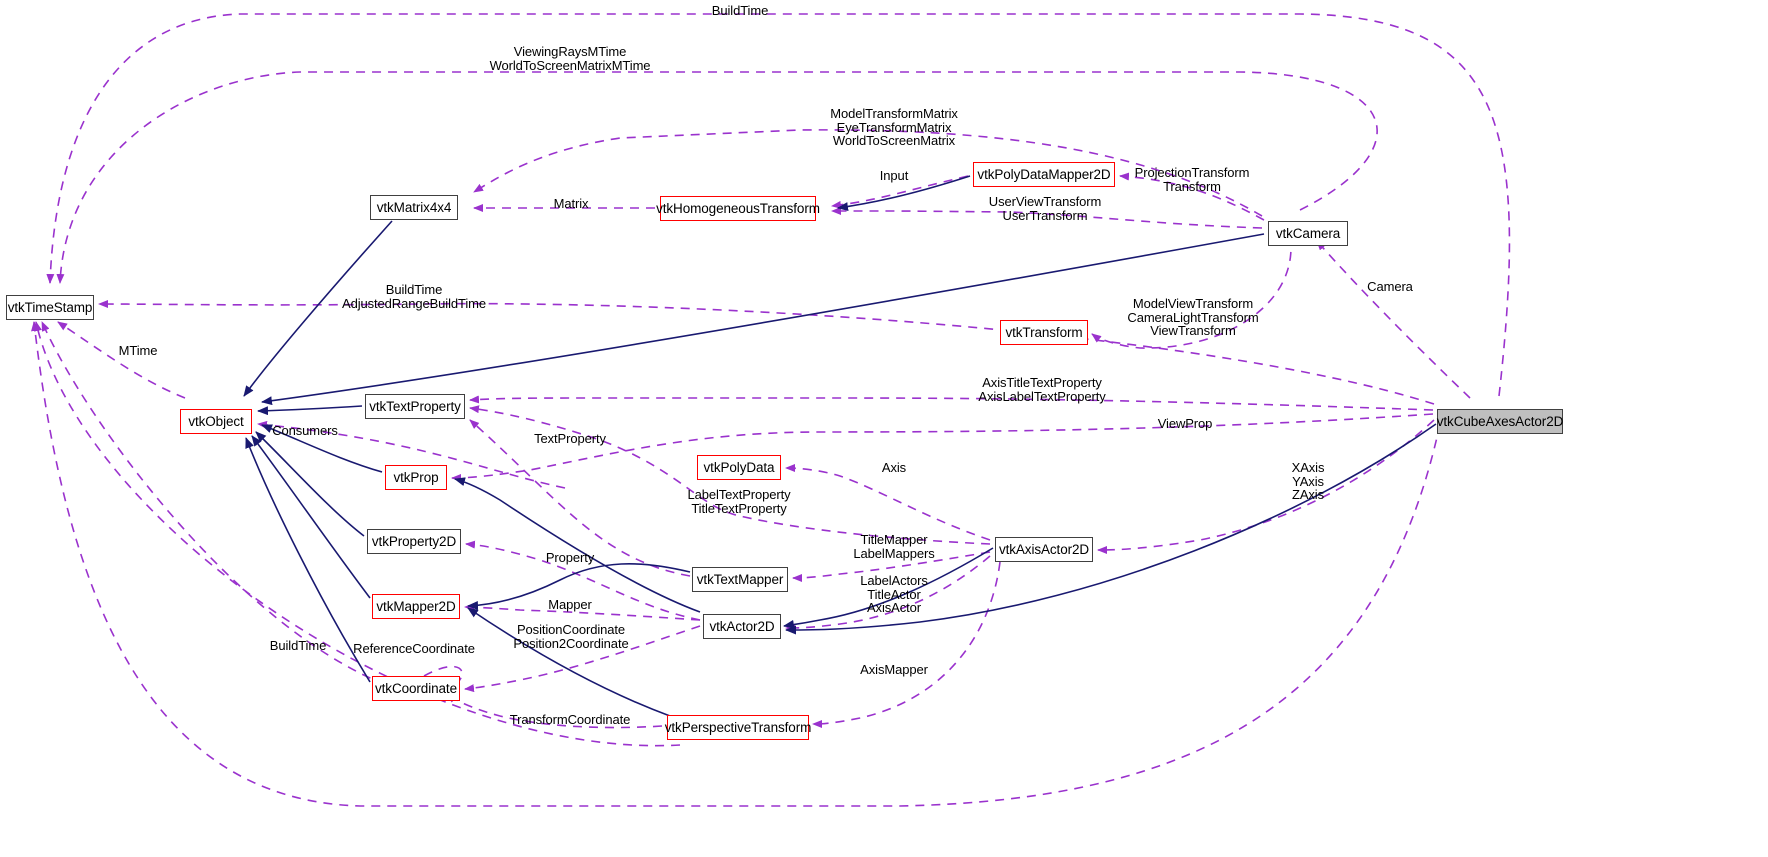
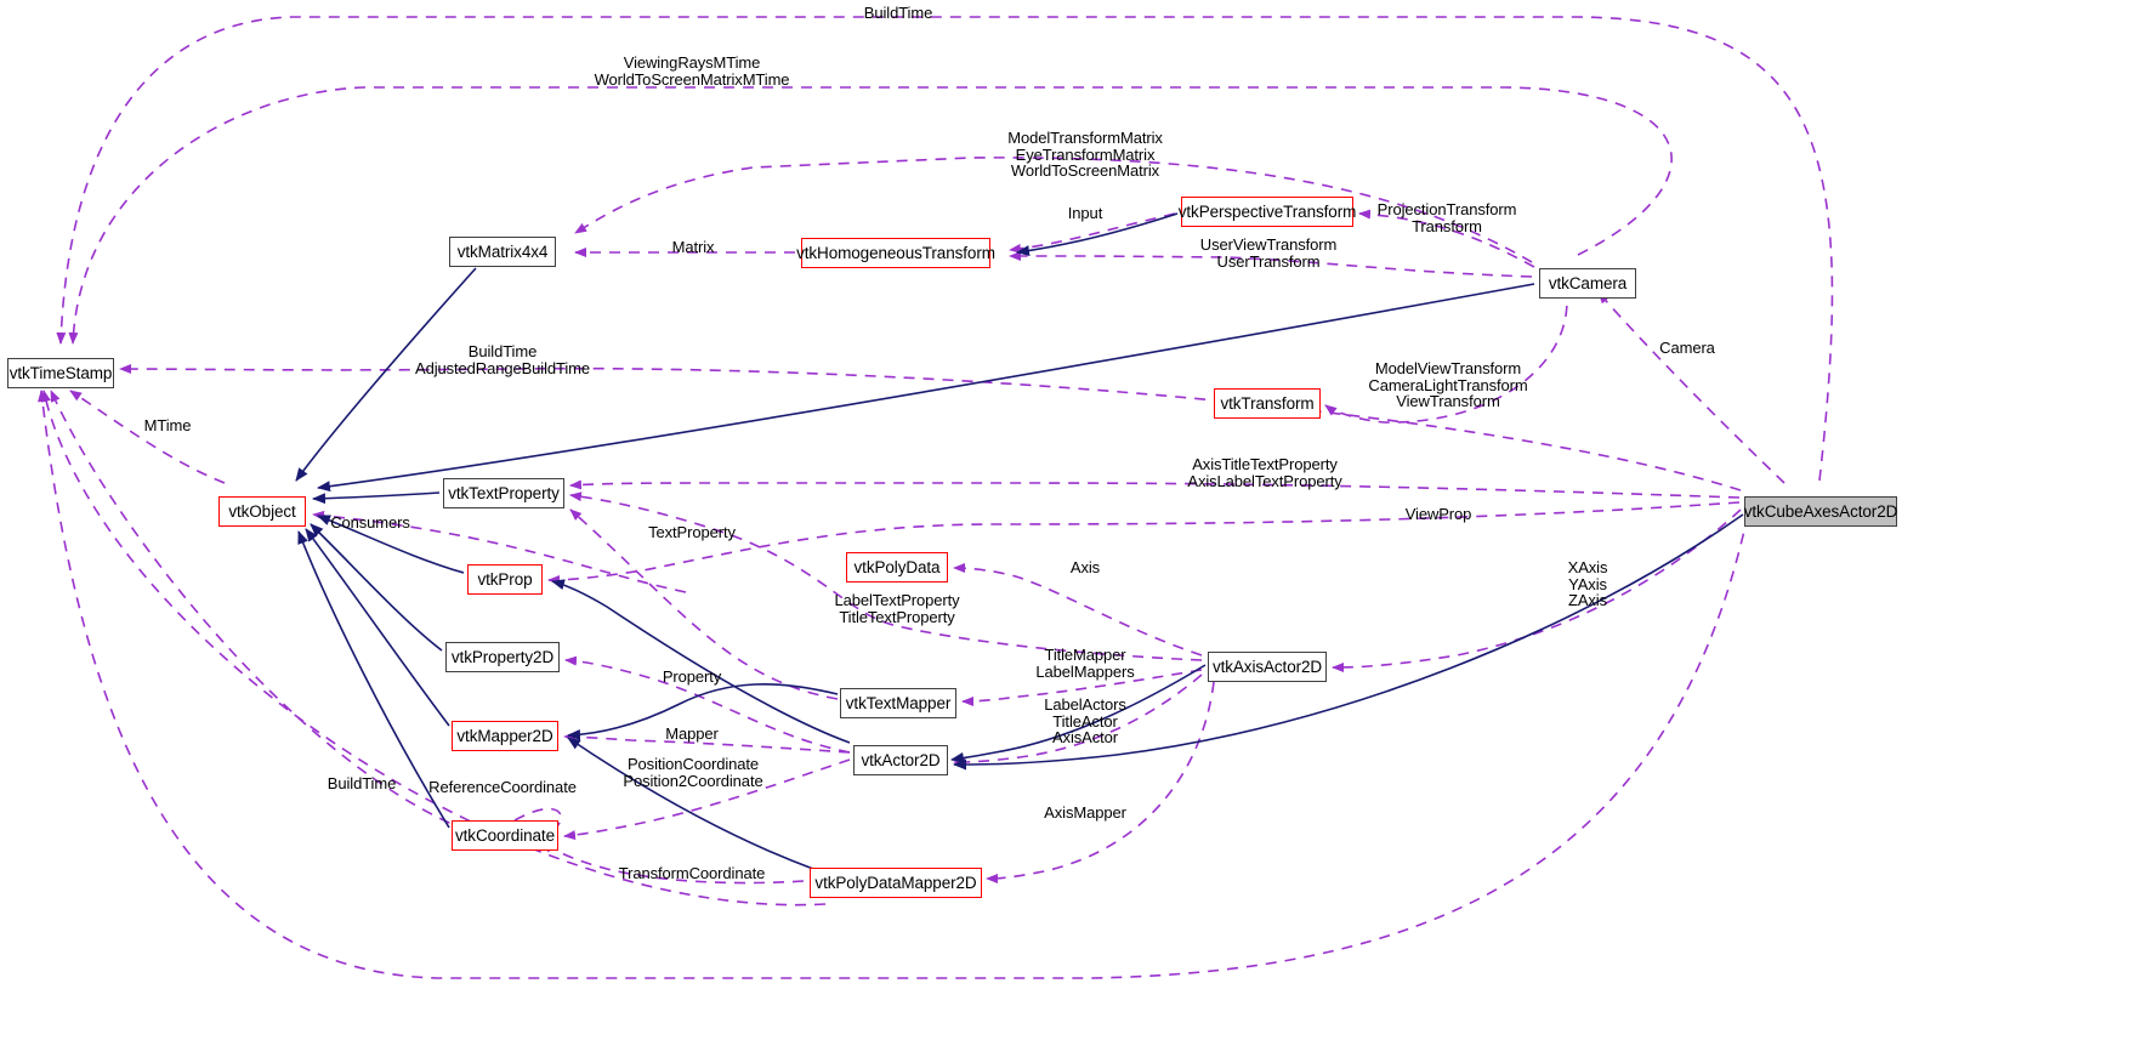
  vtkTimeStamp
  vtkMatrix4x4
  vtkHomogeneousTransform
- vtkPolyDataMapper2D
+ vtkPerspectiveTransform
  vtkCamera
  vtkObject
  vtkTextProperty
  vtkTransform
  vtkCubeAxesActor2D
  vtkProp
  vtkPolyData
  vtkProperty2D
  vtkAxisActor2D
  vtkTextMapper
  vtkMapper2D
  vtkActor2D
  vtkCoordinate
- vtkPerspectiveTransform
+ vtkPolyDataMapper2D
  BuildTime
  ViewingRaysMTime
  WorldToScreenMatrixMTime
  ModelTransformMatrix
  EyeTransformMatrix
  WorldToScreenMatrix
  Input
  ProjectionTransform
  Transform
  Matrix
  UserViewTransform
  UserTransform
  Camera
  BuildTime
  AdjustedRangeBuildTime
  ModelViewTransform
  CameraLightTransform
  ViewTransform
  MTime
  AxisTitleTextProperty
  AxisLabelTextProperty
  ViewProp
  Consumers
  TextProperty
  Axis
  XAxis
  YAxis
  ZAxis
  LabelTextProperty
  TitleTextProperty
  TitleMapper
  LabelMappers
  Property
  LabelActors
  TitleActor
  AxisActor
  Mapper
  PositionCoordinate
  Position2Coordinate
  BuildTime
  ReferenceCoordinate
  AxisMapper
  TransformCoordinate
